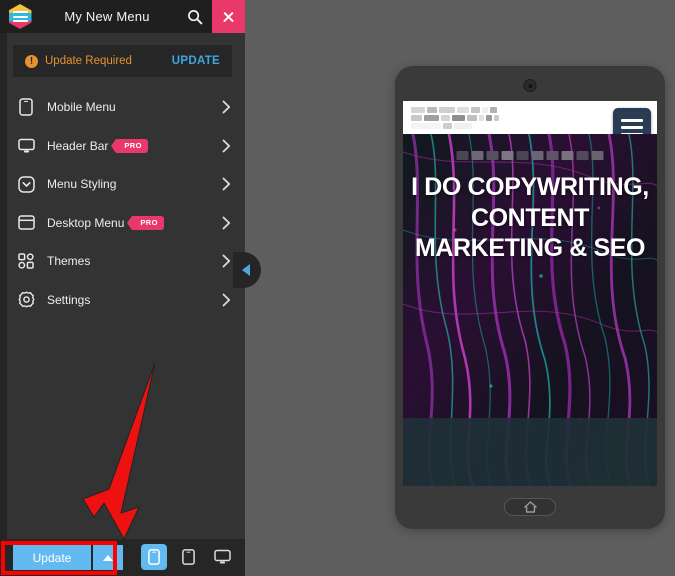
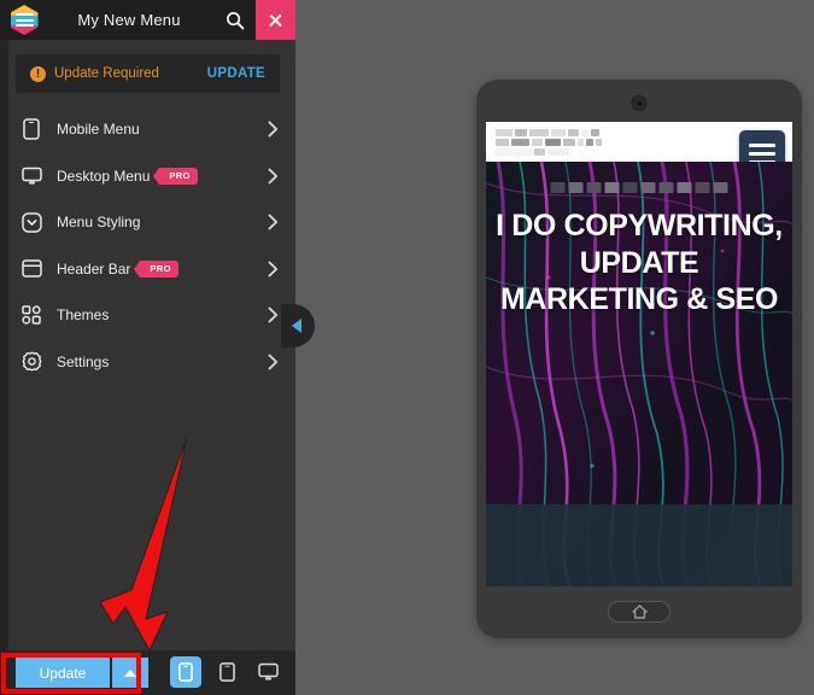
  My New Menu
  !
  Update Required
  UPDATE
  Mobile Menu
- Header Bar
+ Desktop Menu
  PRO
  Menu Styling
- Desktop Menu
+ Header Bar
  PRO
  Themes
  Settings
  Update
- I DO COPYWRITING, CONTENT MARKETING & SEO
+ I DO COPYWRITING, UPDATE MARKETING & SEO
